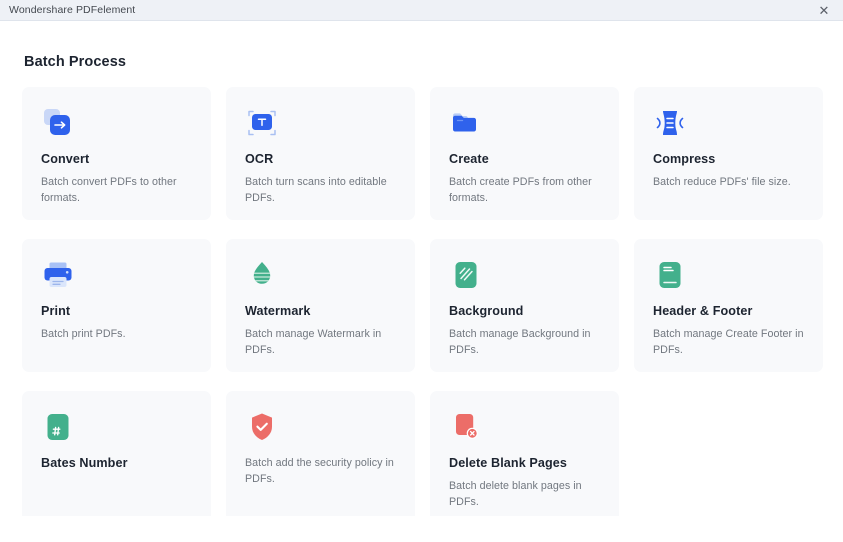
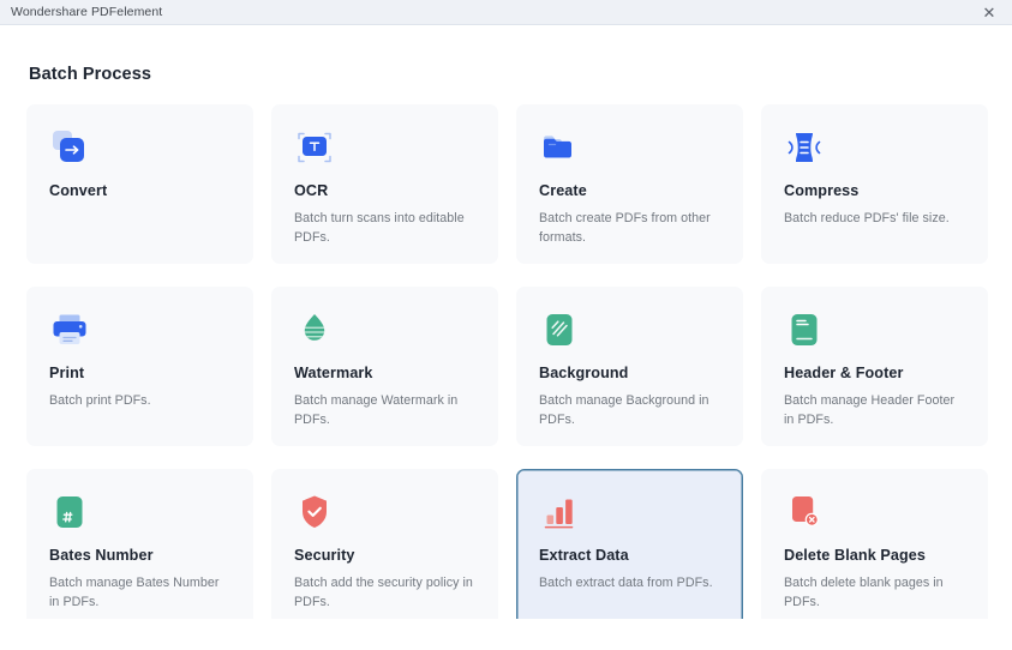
  Wondershare PDFelement
  ✕
  Batch Process
  Convert
- Batch convert PDFs to other formats.
  OCR
  Batch turn scans into editable PDFs.
  Create
  Batch create PDFs from other formats.
  Compress
  Batch reduce PDFs' file size.
  Print
  Batch print PDFs.
  Watermark
  Batch manage Watermark in PDFs.
  Background
  Batch manage Background in PDFs.
  Header & Footer
- Batch manage Create Footer in PDFs.
+ Batch manage Header Footer in PDFs.
  Bates Number
+ Batch manage Bates Number in PDFs.
+ Security
  Batch add the security policy in PDFs.
+ Extract Data
+ Batch extract data from PDFs.
  Delete Blank Pages
  Batch delete blank pages in PDFs.
